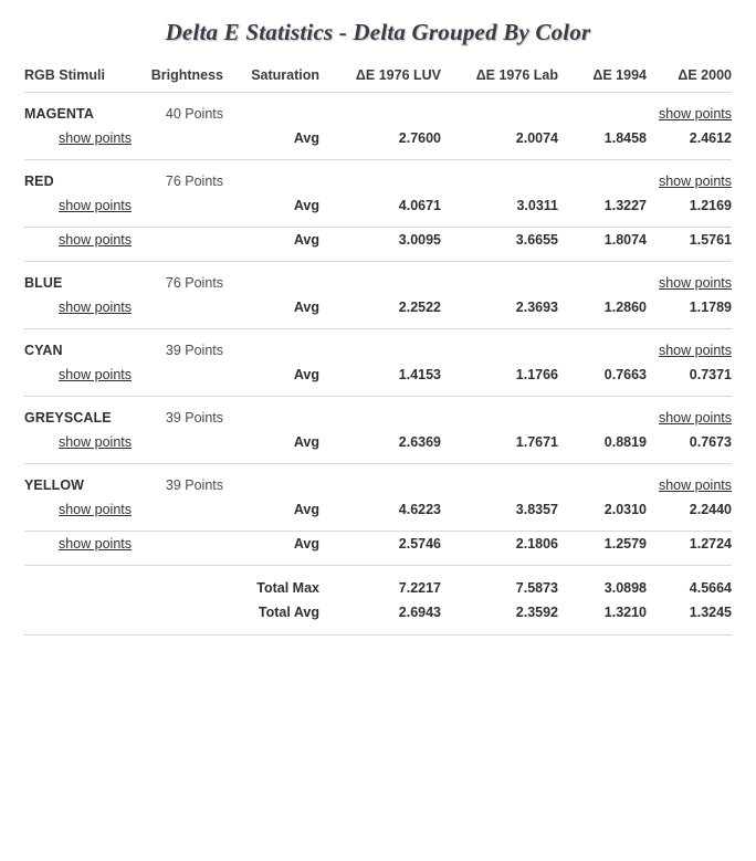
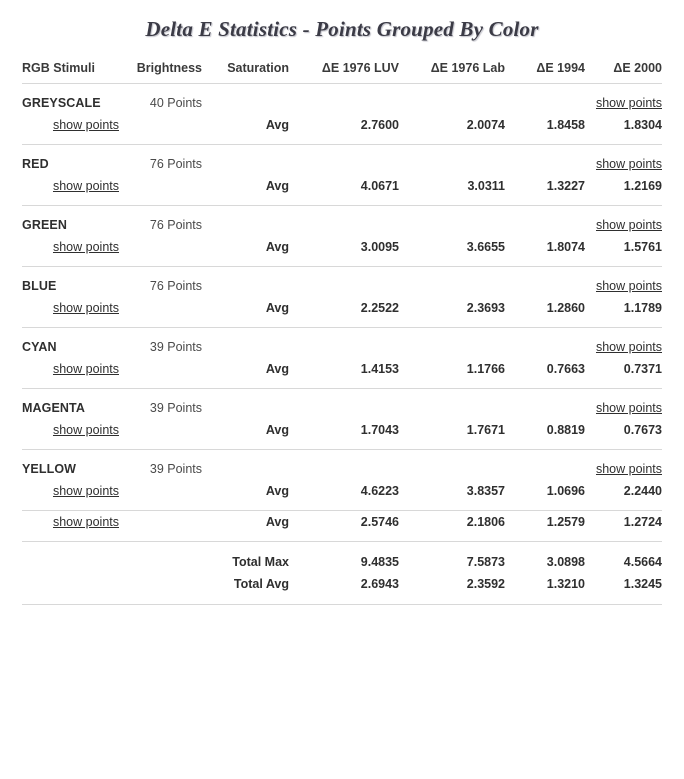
- Delta E Statistics - Delta Grouped By Color
+ Delta E Statistics - Points Grouped By Color
  RGB Stimuli	Brightness	Saturation	ΔE 1976 LUV	ΔE 1976 Lab	ΔE 1994	ΔE 2000
- MAGENTA	40 Points					show points
+ GREYSCALE	40 Points					show points
- show points		Avg	2.7600	2.0074	1.8458	2.4612
+ show points		Avg	2.7600	2.0074	1.8458	1.8304
  RED	76 Points					show points
  show points		Avg	4.0671	3.0311	1.3227	1.2169
+ GREEN	76 Points					show points
  show points		Avg	3.0095	3.6655	1.8074	1.5761
  BLUE	76 Points					show points
  show points		Avg	2.2522	2.3693	1.2860	1.1789
  CYAN	39 Points					show points
  show points		Avg	1.4153	1.1766	0.7663	0.7371
- GREYSCALE	39 Points					show points
+ MAGENTA	39 Points					show points
- show points		Avg	2.6369	1.7671	0.8819	0.7673
+ show points		Avg	1.7043	1.7671	0.8819	0.7673
  YELLOW	39 Points					show points
- show points		Avg	4.6223	3.8357	2.0310	2.2440
+ show points		Avg	4.6223	3.8357	1.0696	2.2440
  show points		Avg	2.5746	2.1806	1.2579	1.2724
- 		Total Max	7.2217	7.5873	3.0898	4.5664
+ 		Total Max	9.4835	7.5873	3.0898	4.5664
  		Total Avg	2.6943	2.3592	1.3210	1.3245
